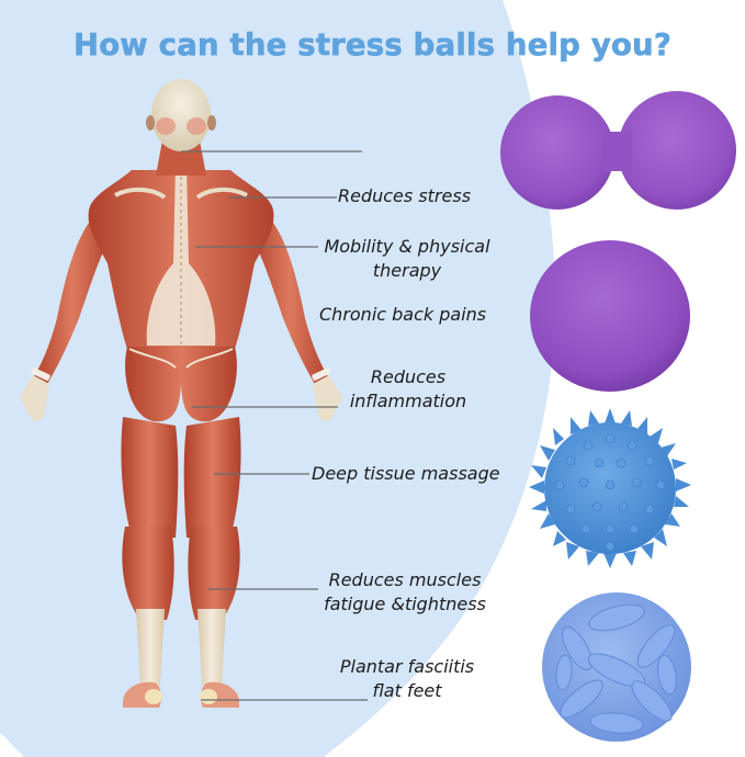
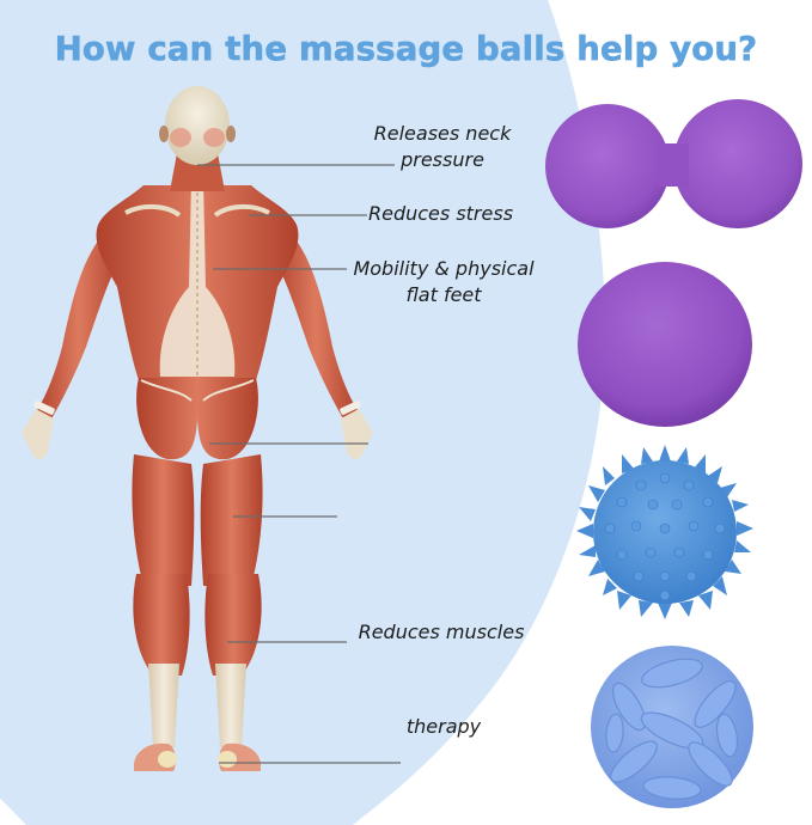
- How can the stress balls help you?
+ How can the massage balls help you?
+ Releases neck
+ pressure
  Reduces stress
  Mobility & physical
- therapy
+ flat feet
- Chronic back pains
- Reduces
- inflammation
- Deep tissue massage
  Reduces muscles
- fatigue &tightness
- Plantar fasciitis
- flat feet
+ therapy
